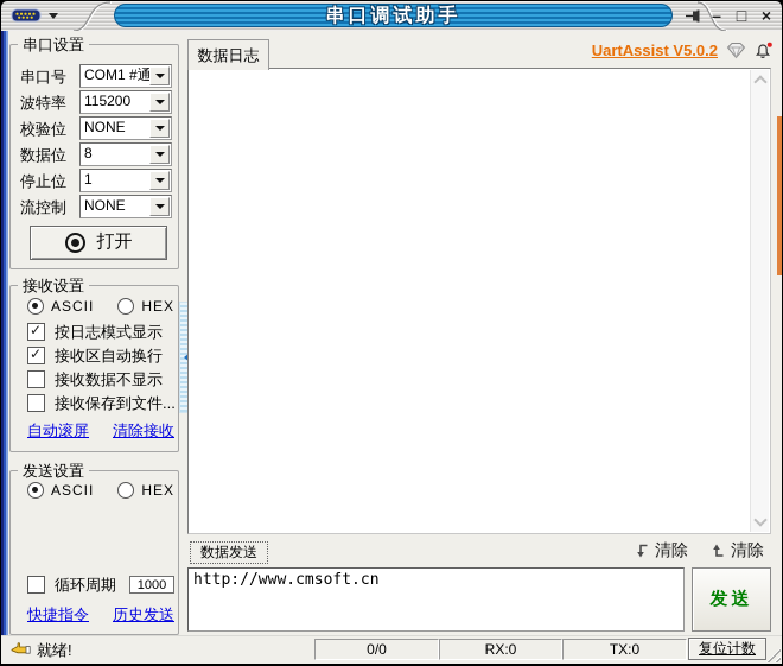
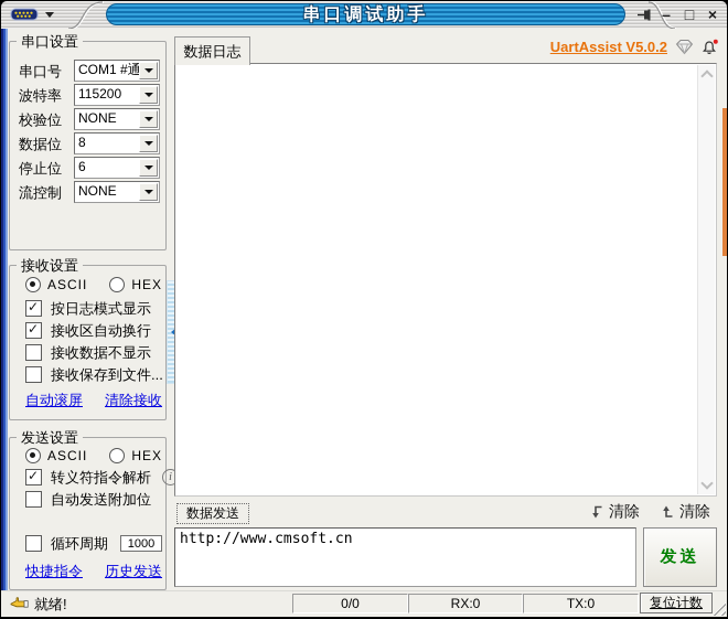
  串口调试助手
  –
  □
  ×
  串口设置
  串口号
  COM1 #通
  波特率
  115200
  校验位
  NONE
  数据位
  8
  停止位
- 1
+ 6
  流控制
  NONE
- 打开
  接收设置
  ASCII
  HEX
  按日志模式显示
  接收区自动换行
  接收数据不显示
  接收保存到文件...
  自动滚屏
  清除接收
  发送设置
  ASCII
  HEX
+ 转义符指令解析
+ i
+ 自动发送附加位
  循环周期
  1000
  快捷指令
  历史发送
  数据日志
  UartAssist V5.0.2
  数据发送
  清除
  清除
  http://www.cmsoft.cn
  发送
  就绪!
  0/0
  RX:0
  TX:0
  复位计数
